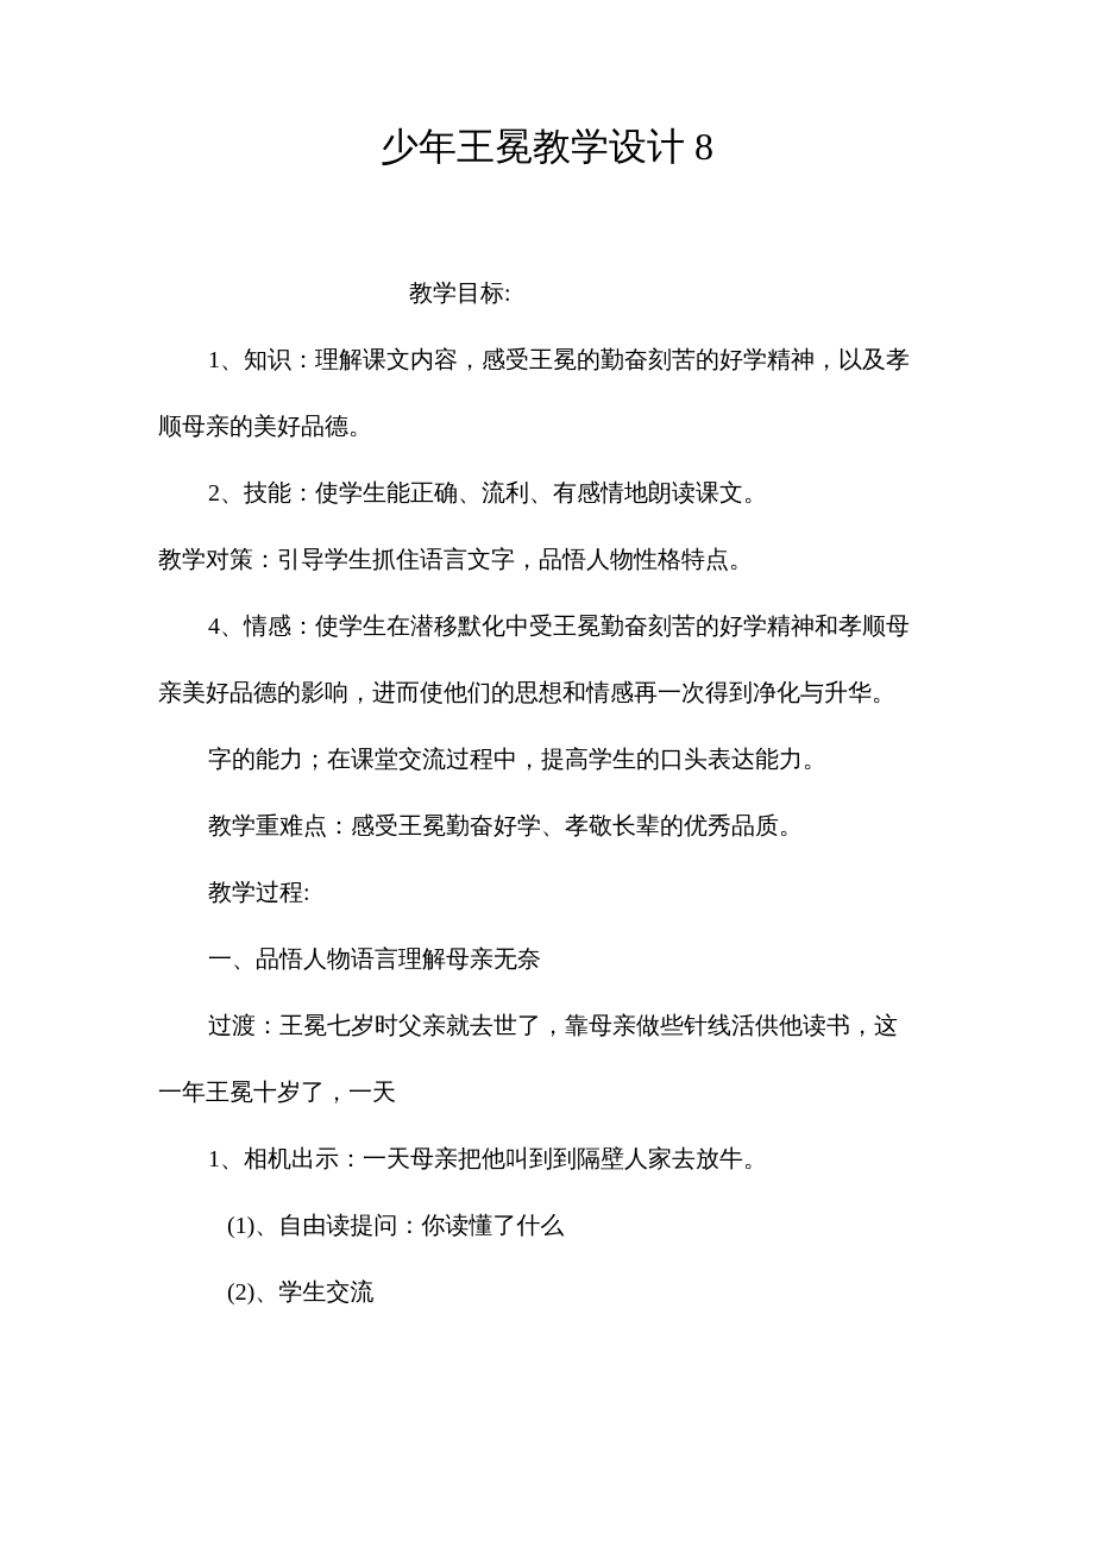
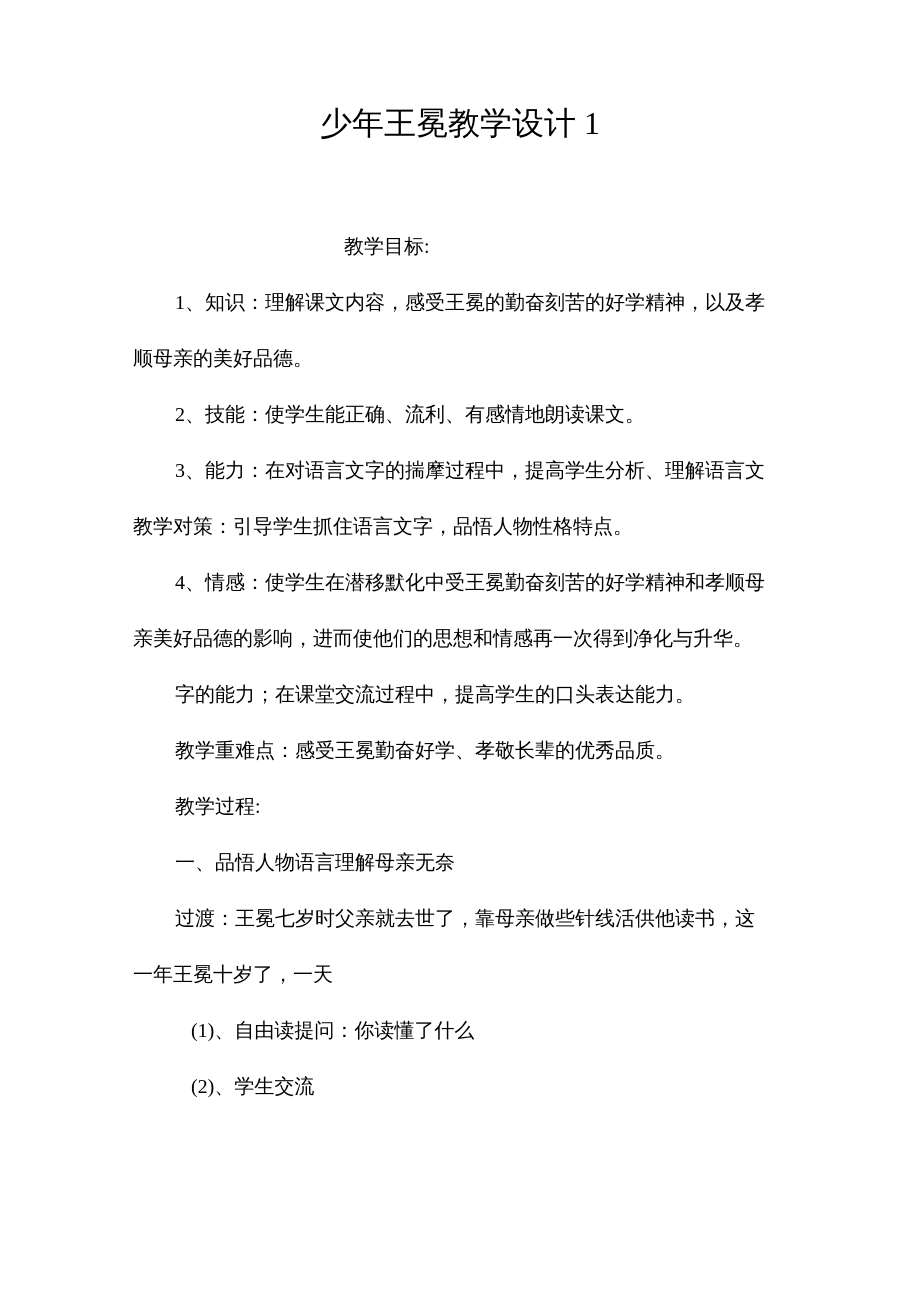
- 少年王冕教学设计 8
+ 少年王冕教学设计 1
  教学目标:
  1、知识：理解课文内容，感受王冕的勤奋刻苦的好学精神，以及孝
  顺母亲的美好品德。
  2、技能：使学生能正确、流利、有感情地朗读课文。
+ 3、能力：在对语言文字的揣摩过程中，提高学生分析、理解语言文
  教学对策：引导学生抓住语言文字，品悟人物性格特点。
  4、情感：使学生在潜移默化中受王冕勤奋刻苦的好学精神和孝顺母
  亲美好品德的影响，进而使他们的思想和情感再一次得到净化与升华。
  字的能力；在课堂交流过程中，提高学生的口头表达能力。
  教学重难点：感受王冕勤奋好学、孝敬长辈的优秀品质。
  教学过程:
  一、品悟人物语言理解母亲无奈
  过渡：王冕七岁时父亲就去世了，靠母亲做些针线活供他读书，这
  一年王冕十岁了，一天
- 1、相机出示：一天母亲把他叫到到隔壁人家去放牛。
  (1)、自由读提问：你读懂了什么
  (2)、学生交流
